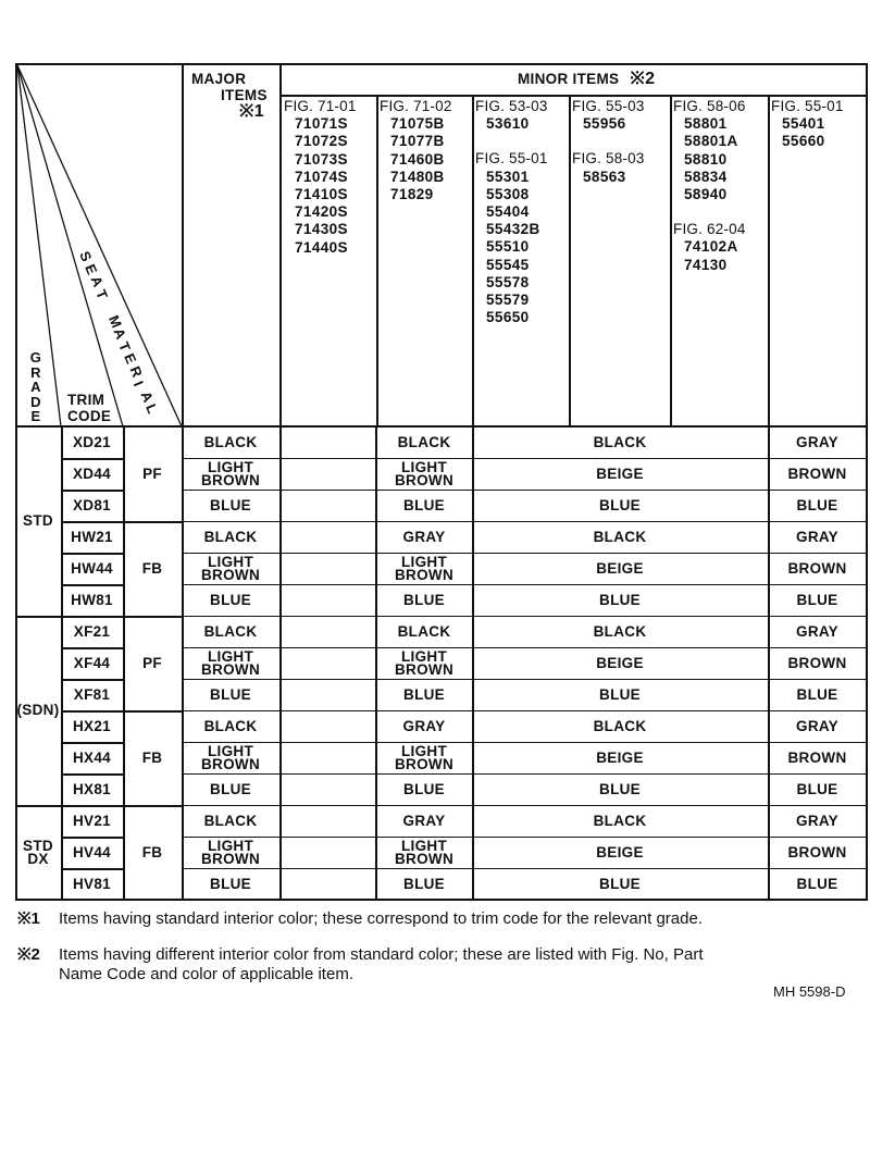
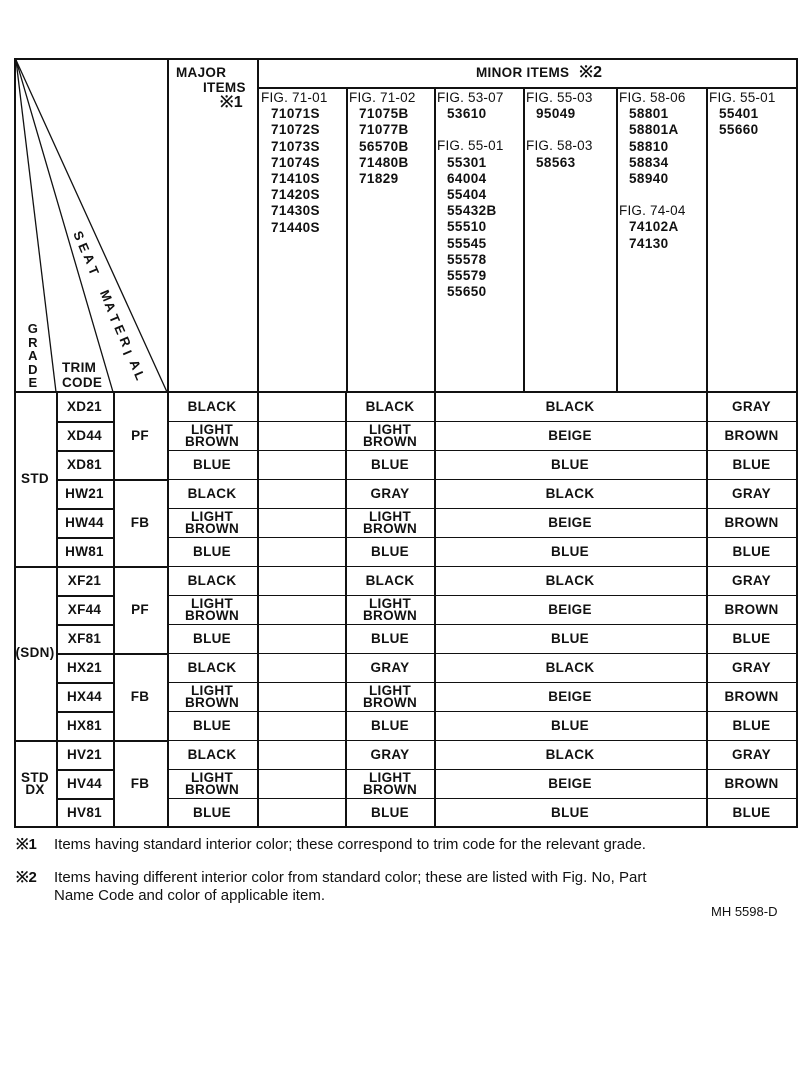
  G
  R
  A
  D
  E
  TRIM
  CODE
  MAJOR
  ITEMS
  ※1
  MINOR ITEMS ※2
  FIG. 71-01
  71071S
  71072S
  71073S
  71074S
  71410S
  71420S
  71430S
  71440S
  FIG. 71-02
  71075B
  71077B
- 71460B
+ 56570B
  71480B
  71829
- FIG. 53-03
+ FIG. 53-07
  53610
  FIG. 55-01
  55301
- 55308
+ 64004
  55404
  55432B
  55510
  55545
  55578
  55579
  55650
  FIG. 55-03
- 55956
+ 95049
  FIG. 58-03
  58563
  FIG. 58-06
  58801
  58801A
  58810
  58834
  58940
- FIG. 62-04
+ FIG. 74-04
  74102A
  74130
  FIG. 55-01
  55401
  55660
  XD21
  BLACK
  BLACK
  BLACK
  GRAY
  XD44
  LIGHT
  BROWN
  LIGHT
  BROWN
  BEIGE
  BROWN
  XD81
  BLUE
  BLUE
  BLUE
  BLUE
  HW21
  BLACK
  GRAY
  BLACK
  GRAY
  HW44
  LIGHT
  BROWN
  LIGHT
  BROWN
  BEIGE
  BROWN
  HW81
  BLUE
  BLUE
  BLUE
  BLUE
  XF21
  BLACK
  BLACK
  BLACK
  GRAY
  XF44
  LIGHT
  BROWN
  LIGHT
  BROWN
  BEIGE
  BROWN
  XF81
  BLUE
  BLUE
  BLUE
  BLUE
  HX21
  BLACK
  GRAY
  BLACK
  GRAY
  HX44
  LIGHT
  BROWN
  LIGHT
  BROWN
  BEIGE
  BROWN
  HX81
  BLUE
  BLUE
  BLUE
  BLUE
  HV21
  BLACK
  GRAY
  BLACK
  GRAY
  HV44
  LIGHT
  BROWN
  LIGHT
  BROWN
  BEIGE
  BROWN
  HV81
  BLUE
  BLUE
  BLUE
  BLUE
  STD
  (SDN)
  STD
  DX
  PF
  FB
  PF
  FB
  FB
  ※1 Items having standard interior color; these correspond to trim code for the relevant grade.
  ※2 Items having different interior color from standard color; these are listed with Fig. No, Part
  Name Code and color of applicable item.
  MH 5598-D
